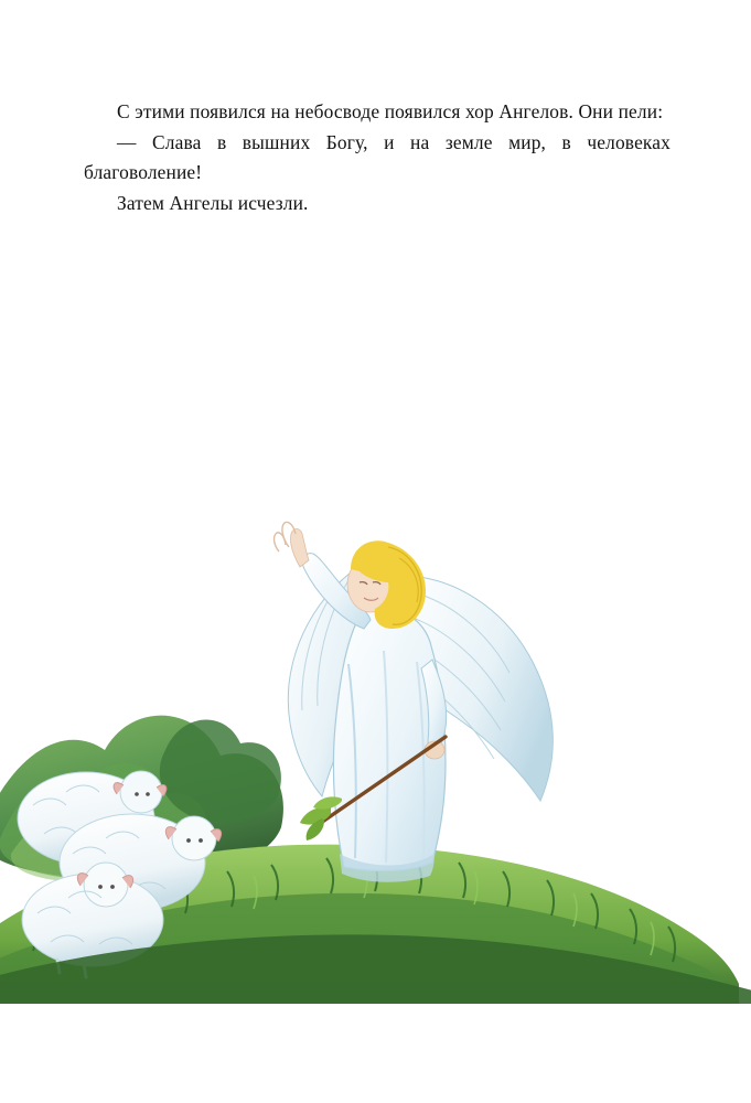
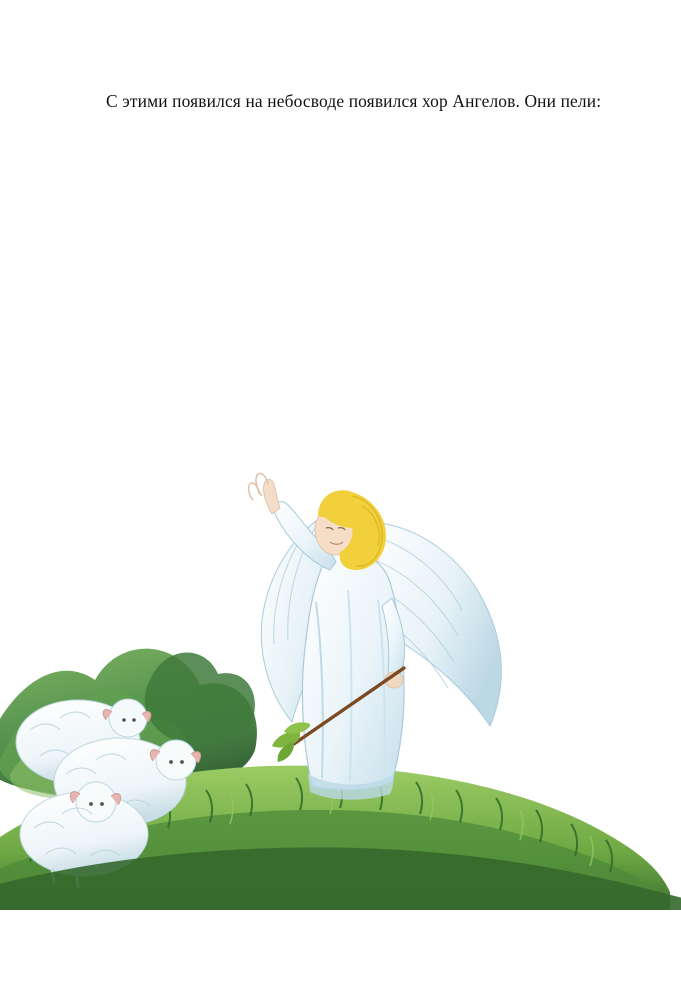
  С этими появился на небосводе появился хор Ангелов. Они пели:
- — Слава в вышних Богу, и на земле мир, в человеках благоволение!
- Затем Ангелы исчезли.
